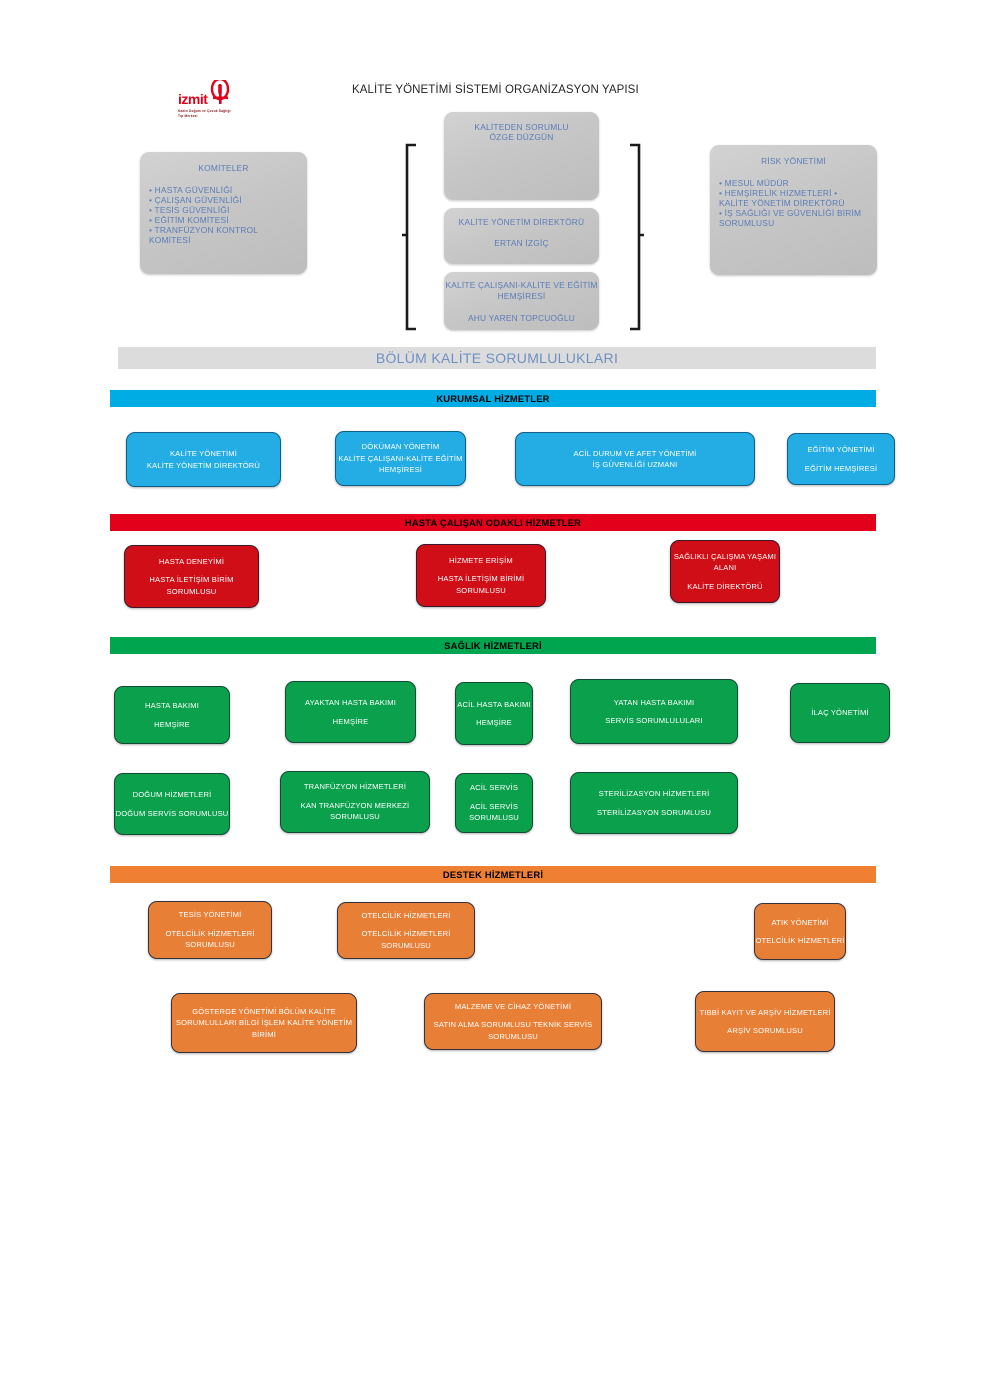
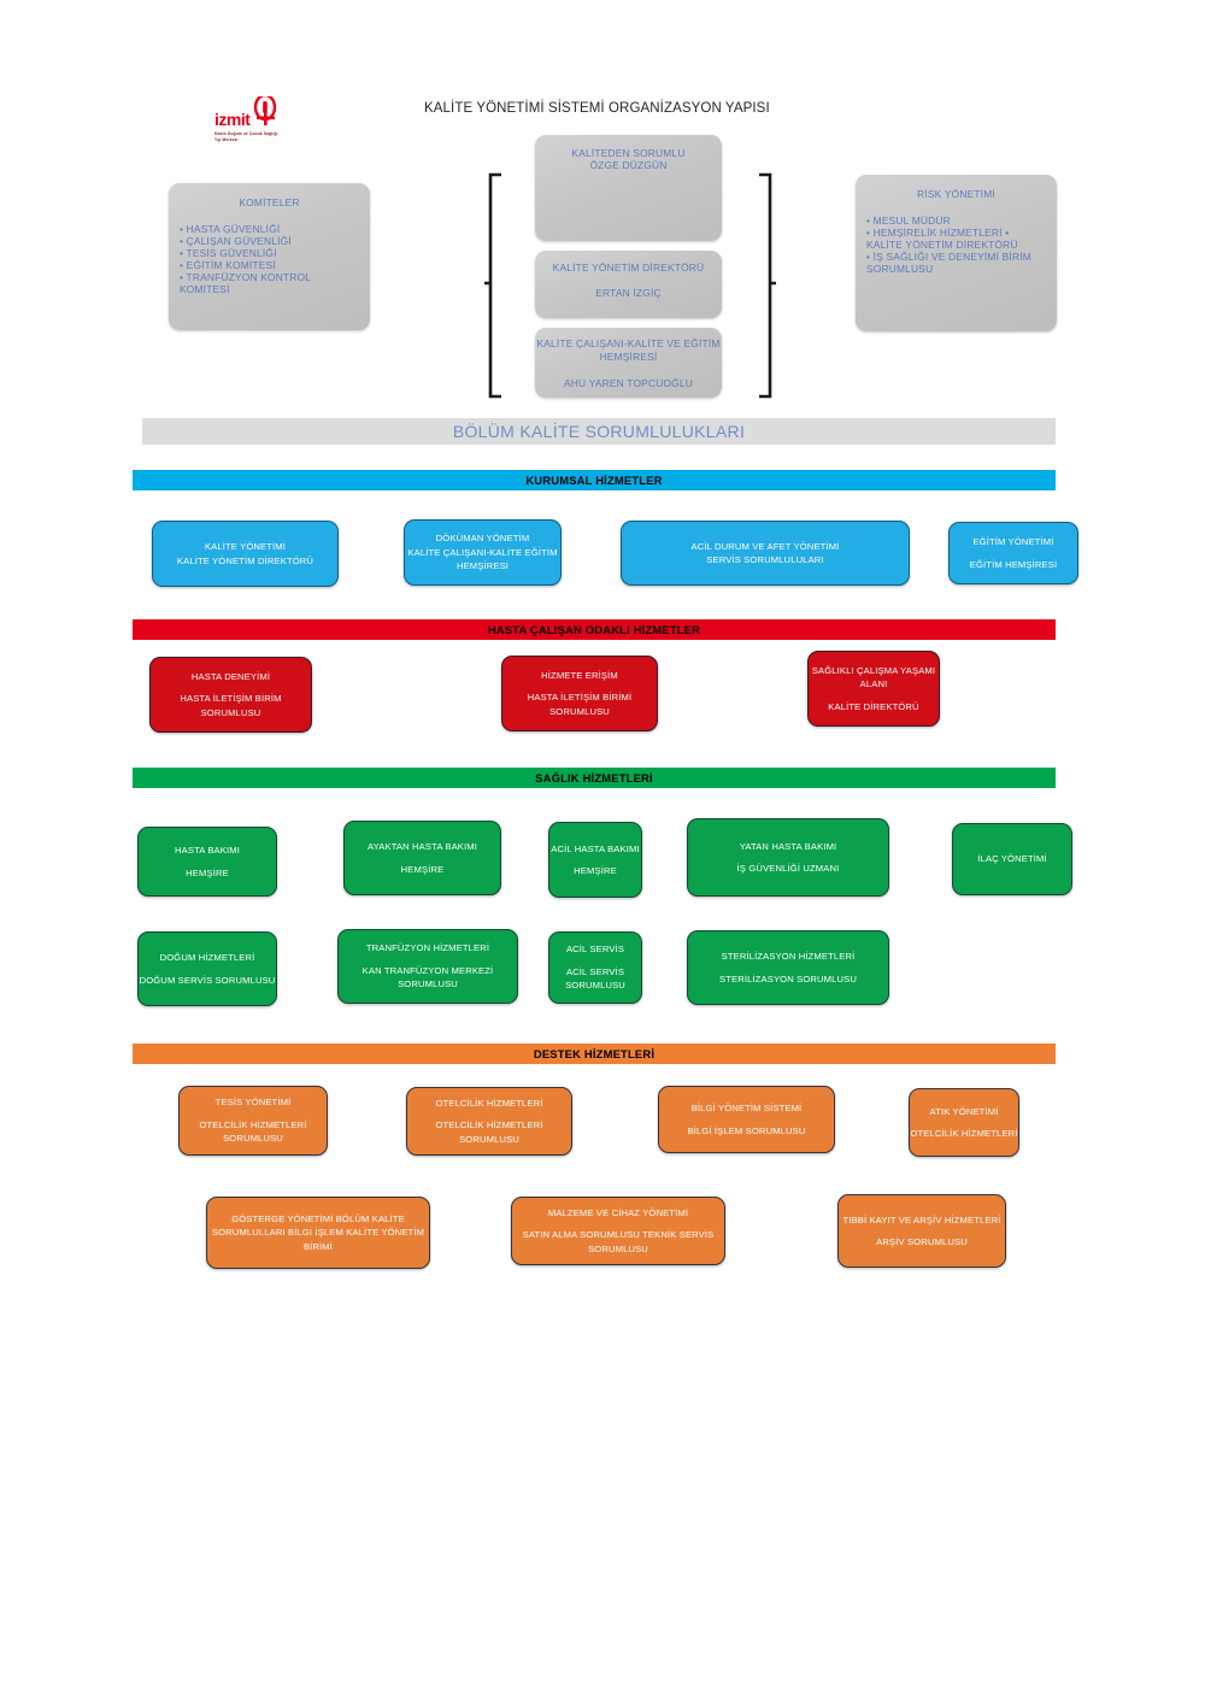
  izmit
  KALİTE YÖNETİMİ SİSTEMİ ORGANİZASYON YAPISI
  KOMİTELER
  • HASTA GÜVENLİĞİ
  • ÇALIŞAN GÜVENLİĞİ
  • TESİS GÜVENLİĞİ
  • EĞİTİM KOMİTESİ
  • TRANFÜZYON KONTROL KOMİTESİ
  KALİTEDEN SORUMLU
  ÖZGE DÜZGÜN
  KALİTE YÖNETİM DİREKTÖRÜ
  ERTAN İZGİÇ
  KALİTE ÇALIŞANI-KALİTE VE EĞİTİM HEMŞİRESİ
  AHU YAREN TOPCUOĞLU
  RİSK YÖNETİMİ
  • MESUL MÜDÜR
  • HEMŞİRELİK HİZMETLERİ • KALİTE YÖNETİM DİREKTÖRÜ
- • İŞ SAĞLIĞI VE GÜVENLİĞİ BİRİM SORUMLUSU
+ • İŞ SAĞLIĞI VE DENEYİMİ BİRİM SORUMLUSU
  BÖLÜM KALİTE SORUMLULUKLARI
  KURUMSAL HİZMETLER
  KALİTE YÖNETİMİ
  KALİTE YÖNETİM DİREKTÖRÜ
  DÖKÜMAN YÖNETİM
  KALİTE ÇALIŞANI-KALİTE EĞİTİM HEMŞİRESİ
  ACİL DURUM VE AFET YÖNETİMİ
- İŞ GÜVENLİĞİ UZMANI
+ SERVİS SORUMLULULARI
  EĞİTİM YÖNETİMİ
  EĞİTİM HEMŞİRESİ
  HASTA ÇALIŞAN ODAKLI HİZMETLER
  HASTA DENEYİMİ
  HASTA İLETİŞİM BİRİM SORUMLUSU
  HİZMETE ERİŞİM
  HASTA İLETİŞİM BİRİMİ SORUMLUSU
  SAĞLIKLI ÇALIŞMA YAŞAMI ALANI
  KALİTE DİREKTÖRÜ
  SAĞLIK HİZMETLERİ
  HASTA BAKIMI
  HEMŞİRE
  AYAKTAN HASTA BAKIMI
  HEMŞİRE
  ACİL HASTA BAKIMI
  HEMŞİRE
  YATAN HASTA BAKIMI
- SERVİS SORUMLULULARI
+ İŞ GÜVENLİĞİ UZMANI
  İLAÇ YÖNETİMİ
  DOĞUM HİZMETLERİ
  DOĞUM SERVİS SORUMLUSU
  TRANFÜZYON HİZMETLERİ
  KAN TRANFÜZYON MERKEZİ SORUMLUSU
  ACİL SERVİS
  ACİL SERVİS SORUMLUSU
  STERİLİZASYON HİZMETLERİ
  STERİLİZASYON SORUMLUSU
  DESTEK HİZMETLERİ
  TESİS YÖNETİMİ
  OTELCİLİK HİZMETLERİ SORUMLUSU
  OTELCİLİK HİZMETLERİ
  OTELCİLİK HİZMETLERİ SORUMLUSU
+ BİLGİ YÖNETİM SİSTEMİ
+ BİLGİ İŞLEM SORUMLUSU
  ATIK YÖNETİMİ
  OTELCİLİK HİZMETLERİ
  GÖSTERGE YÖNETİMİ BÖLÜM KALİTE SORUMLULLARI BİLGİ İŞLEM KALİTE YÖNETİM BİRİMİ
  MALZEME VE CİHAZ YÖNETİMİ
  SATIN ALMA SORUMLUSU TEKNİK SERVİS SORUMLUSU
  TIBBİ KAYIT VE ARŞİV HİZMETLERİ
  ARŞİV SORUMLUSU
